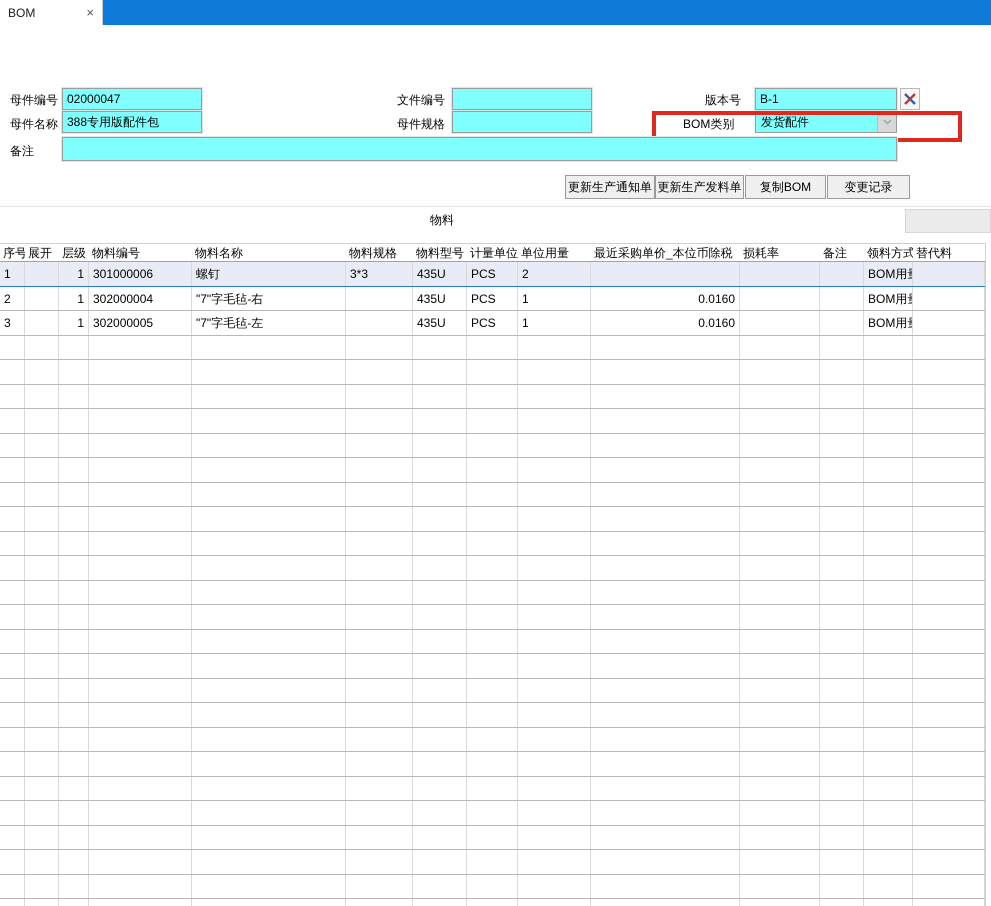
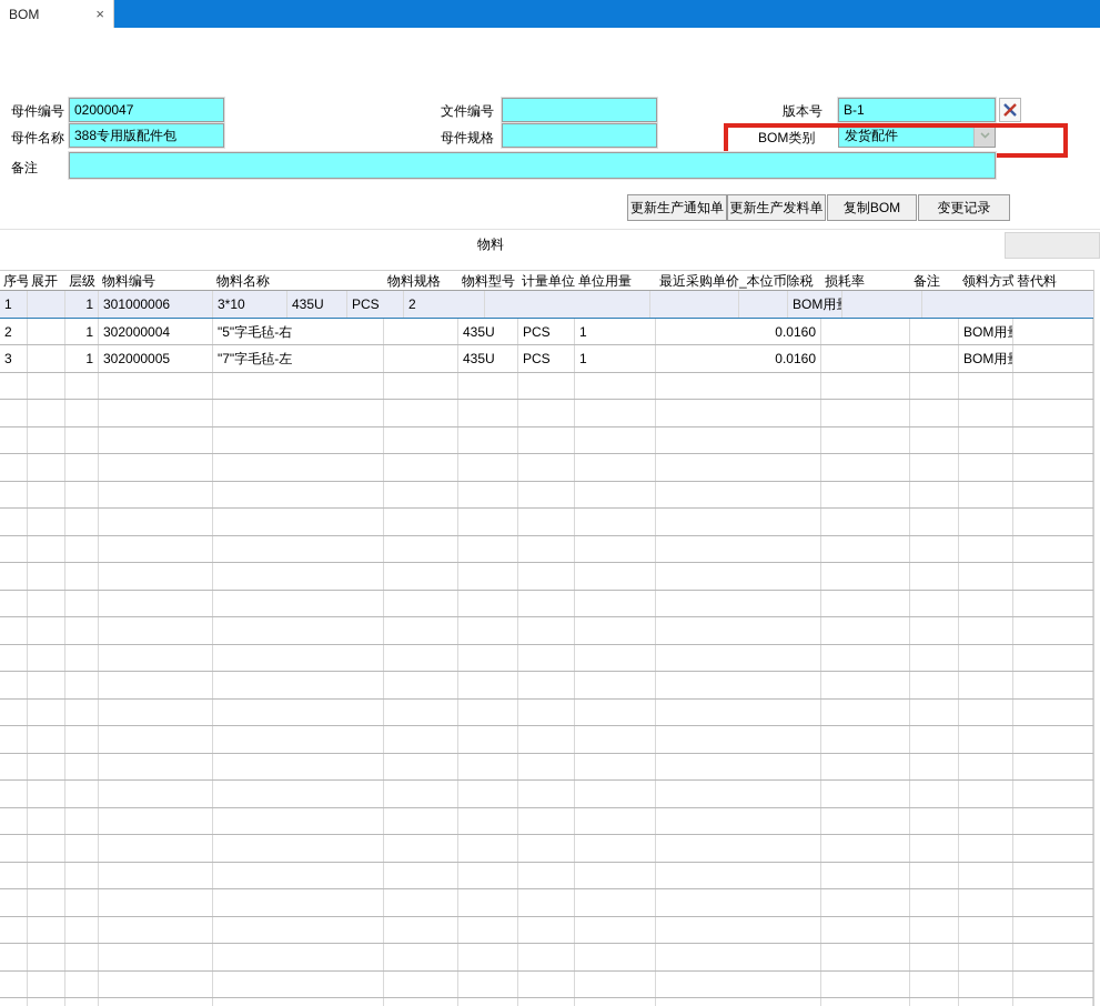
  BOM
  ×
  母件编号
  02000047
  文件编号
  版本号
  B-1
  母件名称
  388专用版配件包
  母件规格
  BOM类别
  发货配件
  备注
  更新生产通知单
  更新生产发料单
  复制BOM
  变更记录
  物料
  序号
  展开
  层级
  物料编号
  物料名称
  物料规格
  物料型号
  计量单位
  单位用量
  最近采购单价_本位币除税
  损耗率
  备注
  领料方式
  替代料
  1
  1
  301000006
- 螺钉
- 3*3
+ 3*10
  435U
  PCS
  2
  BOM用
  2
  1
  302000004
- "7"字毛毡-右
+ "5"字毛毡-右
  435U
  PCS
  1
  0.0160
  BOM用
  3
  1
  302000005
  "7"字毛毡-左
  435U
  PCS
  1
  0.0160
  BOM用
